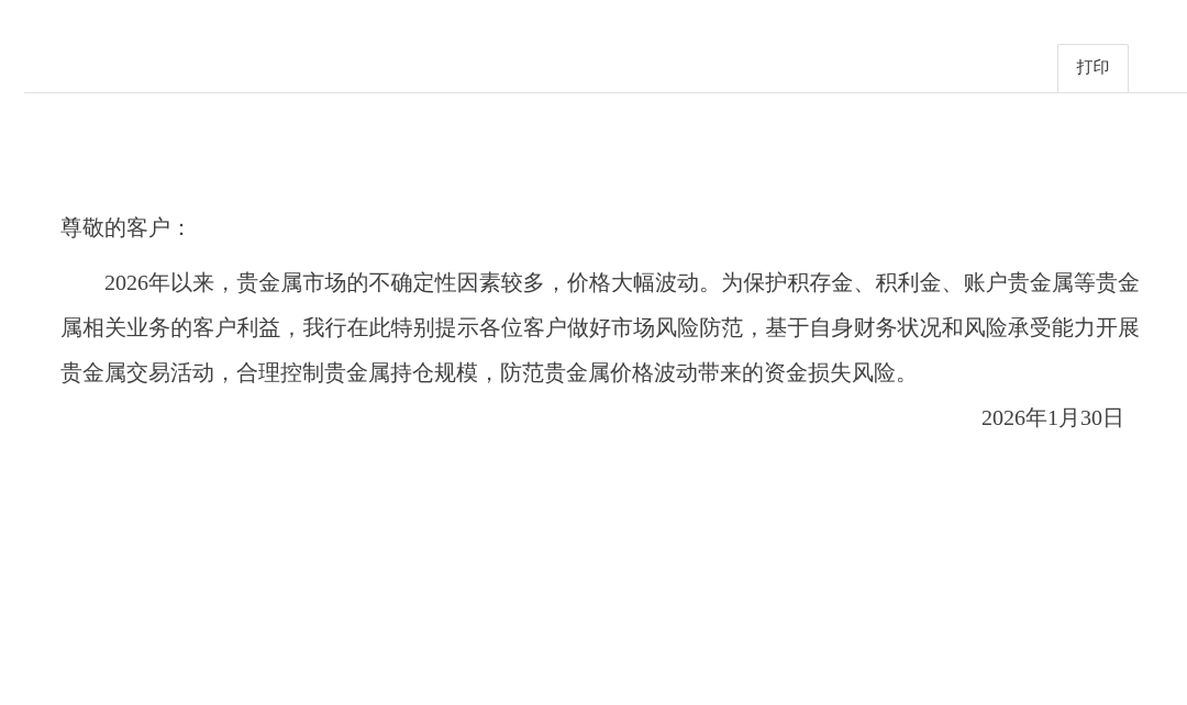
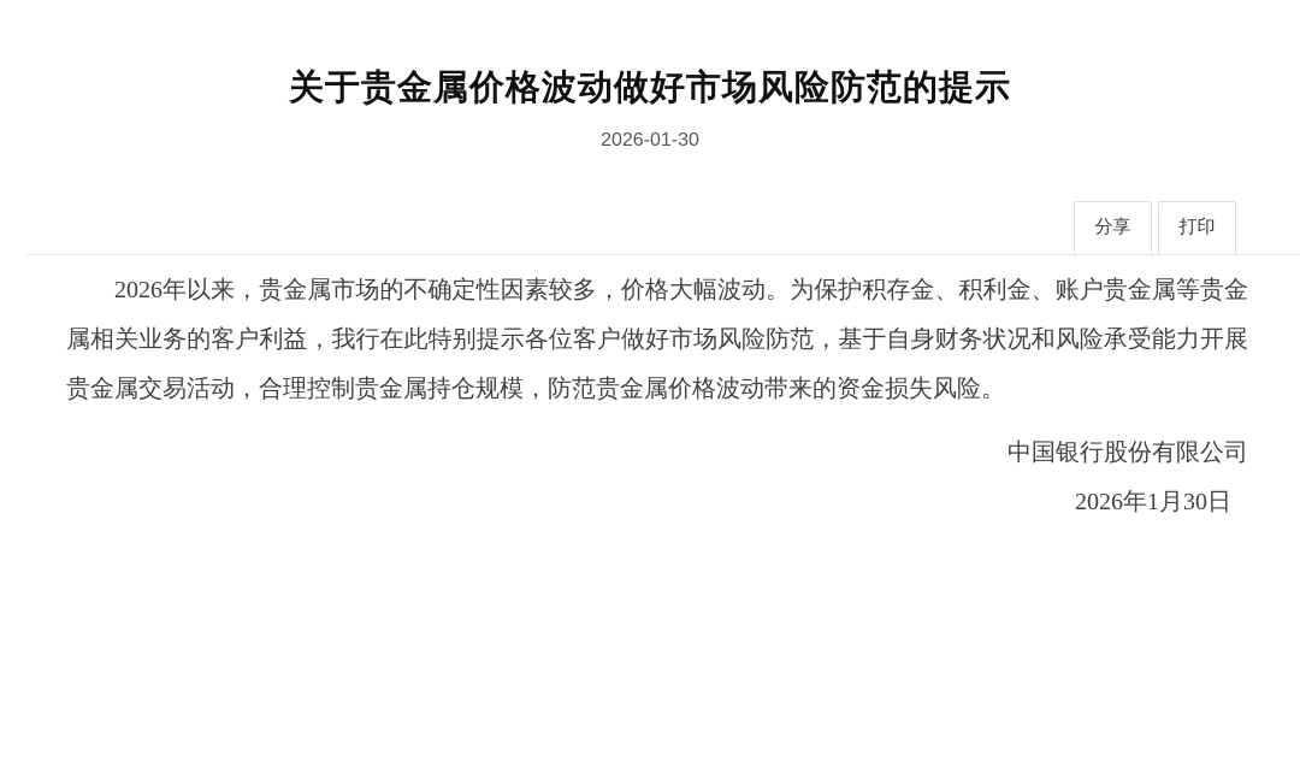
+ 关于贵金属价格波动做好市场风险防范的提示
+ 2026-01-30
+ 分享
  打印
- 尊敬的客户：
  2026年以来，贵金属市场的不确定性因素较多，价格大幅波动。为保护积存金、积利金、账户贵金属等贵金属相关业务的客户利益，我行在此特别提示各位客户做好市场风险防范，基于自身财务状况和风险承受能力开展贵金属交易活动，合理控制贵金属持仓规模，防范贵金属价格波动带来的资金损失风险。
+ 中国银行股份有限公司
  2026年1月30日
